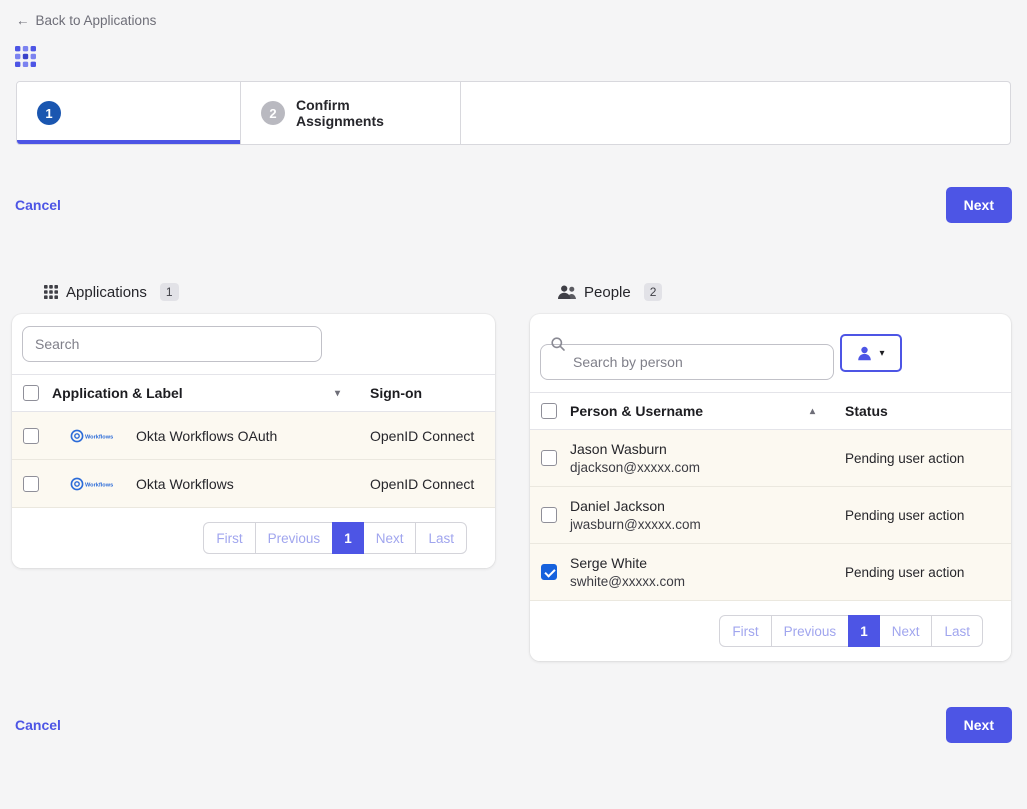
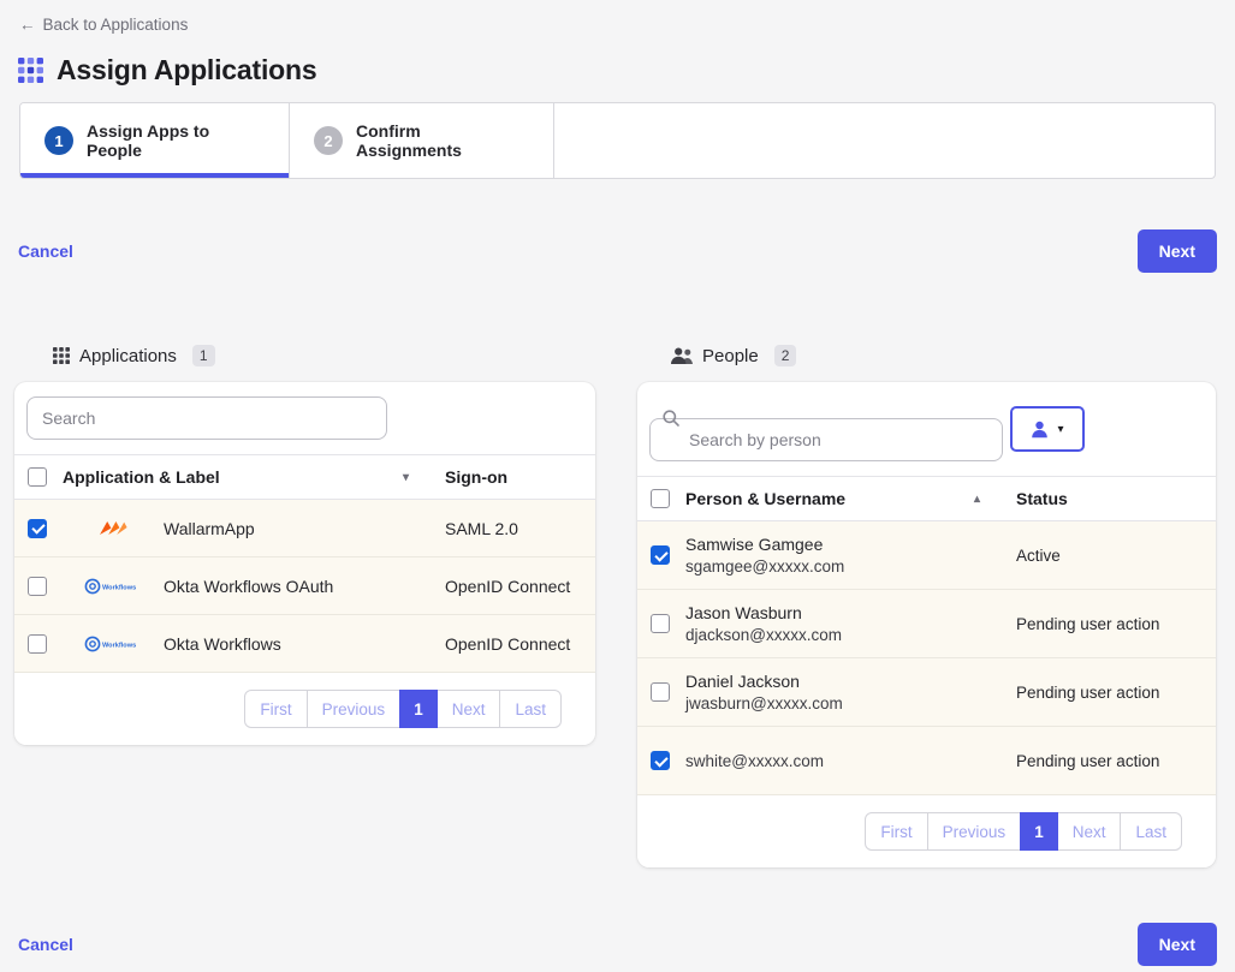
  ←
  Back to Applications
+ Assign Applications
  1
+ Assign Apps to People
  2
  Confirm Assignments
  Cancel
  Next
  Applications
  1
  Search
  Application & Label
  ▾
  Sign-on
+ WallarmApp
+ SAML 2.0
  Okta Workflows OAuth
  OpenID Connect
  Okta Workflows
  OpenID Connect
  First
  Previous
  1
  Next
  Last
  People
  2
  Search by person
  ▾
  Person & Username
  ▴
  Status
+ Samwise Gamgee
+ sgamgee@xxxxx.com
+ Active
  Jason Wasburn
  djackson@xxxxx.com
  Pending user action
  Daniel Jackson
  jwasburn@xxxxx.com
  Pending user action
- Serge White
  swhite@xxxxx.com
  Pending user action
  First
  Previous
  1
  Next
  Last
  Cancel
  Next
